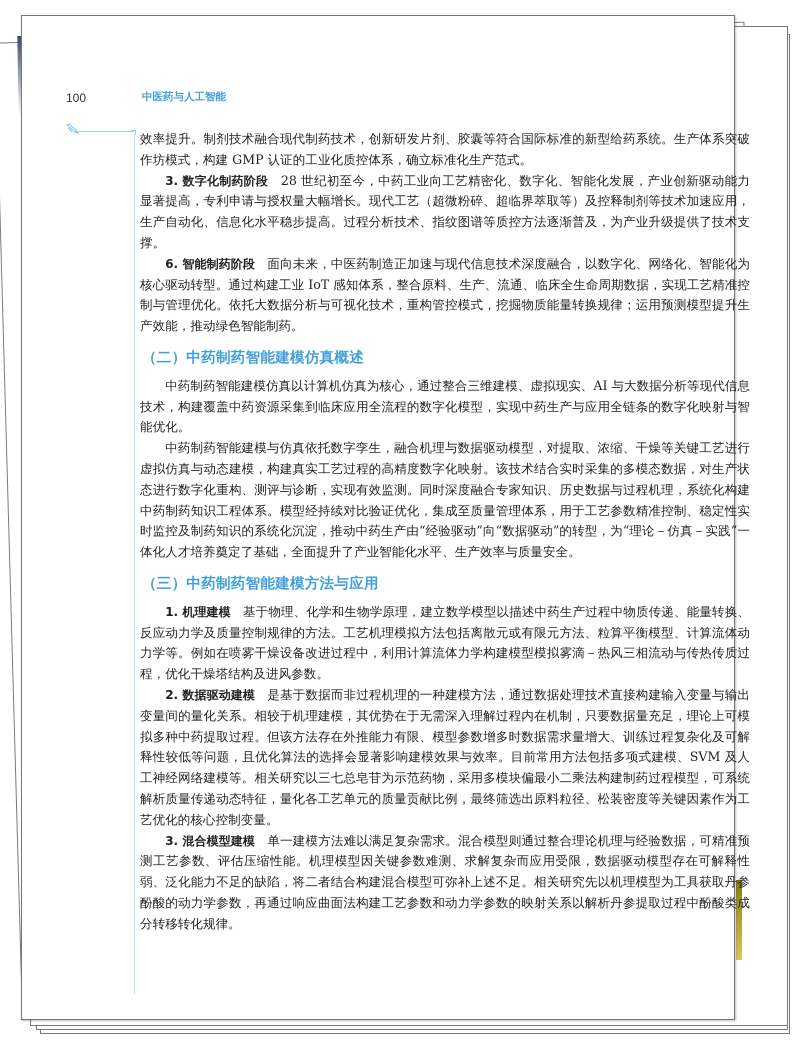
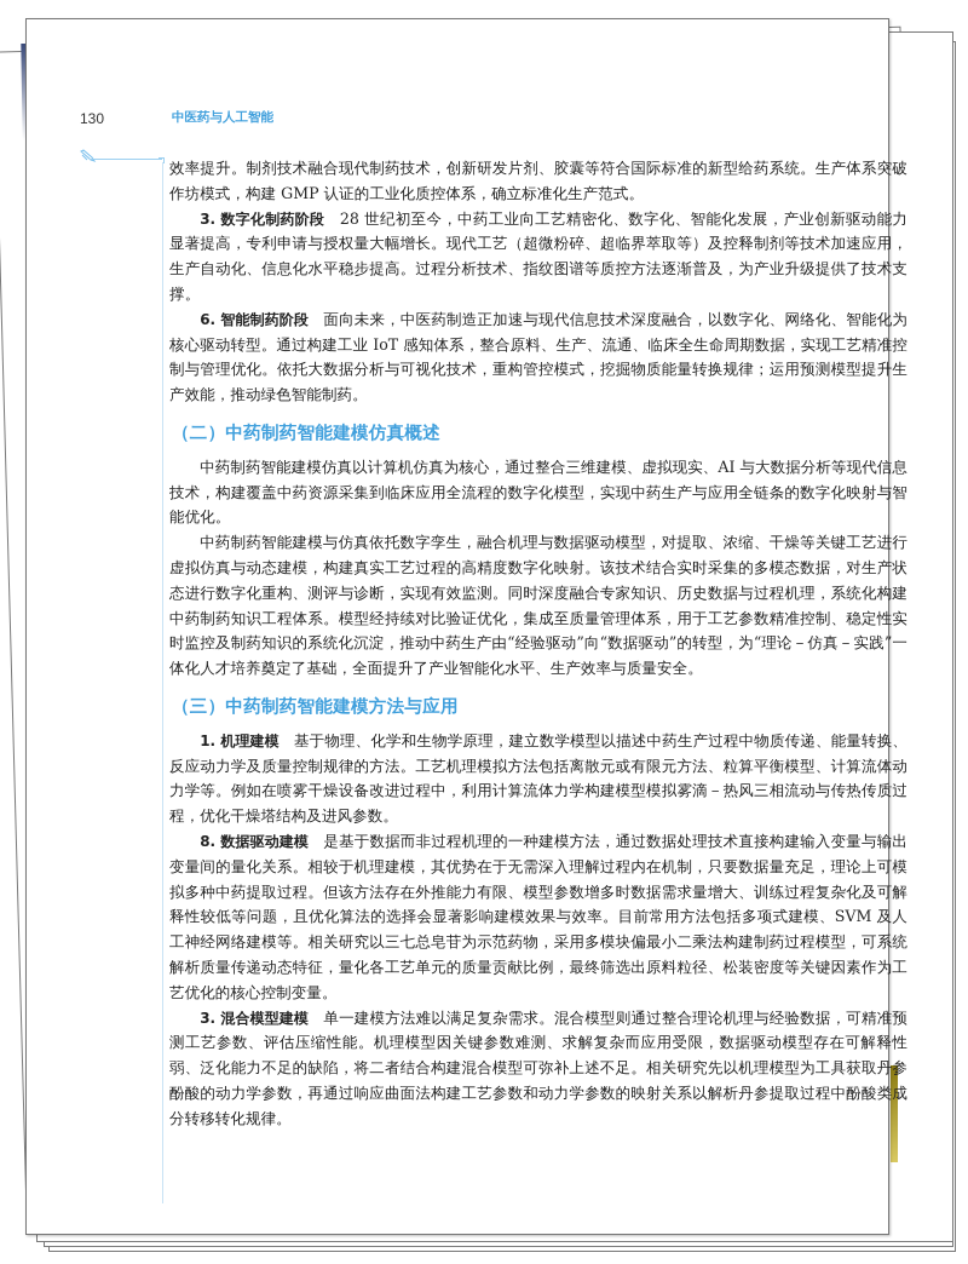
- 100
+ 130
  中医药与人工智能
  效率提升。制剂技术融合现代制药技术，创新研发片剂、胶囊等符合国际标准的新型给药系统。生产体系突破作坊模式，构建 GMP 认证的工业化质控体系，确立标准化生产范式。
  3. 数字化制药阶段 28 世纪初至今，中药工业向工艺精密化、数字化、智能化发展，产业创新驱动能力显著提高，专利申请与授权量大幅增长。现代工艺（超微粉碎、超临界萃取等）及控释制剂等技术加速应用，生产自动化、信息化水平稳步提高。过程分析技术、指纹图谱等质控方法逐渐普及，为产业升级提供了技术支撑。
  6. 智能制药阶段 面向未来，中医药制造正加速与现代信息技术深度融合，以数字化、网络化、智能化为核心驱动转型。通过构建工业 IoT 感知体系，整合原料、生产、流通、临床全生命周期数据，实现工艺精准控制与管理优化。依托大数据分析与可视化技术，重构管控模式，挖掘物质能量转换规律；运用预测模型提升生产效能，推动绿色智能制药。
  （二）中药制药智能建模仿真概述
  中药制药智能建模仿真以计算机仿真为核心，通过整合三维建模、虚拟现实、AI 与大数据分析等现代信息技术，构建覆盖中药资源采集到临床应用全流程的数字化模型，实现中药生产与应用全链条的数字化映射与智能优化。
  中药制药智能建模与仿真依托数字孪生，融合机理与数据驱动模型，对提取、浓缩、干燥等关键工艺进行虚拟仿真与动态建模，构建真实工艺过程的高精度数字化映射。该技术结合实时采集的多模态数据，对生产状态进行数字化重构、测评与诊断，实现有效监测。同时深度融合专家知识、历史数据与过程机理，系统化构建中药制药知识工程体系。模型经持续对比验证优化，集成至质量管理体系，用于工艺参数精准控制、稳定性实时监控及制药知识的系统化沉淀，推动中药生产由“经验驱动”向“数据驱动”的转型，为“理论－仿真－实践”一体化人才培养奠定了基础，全面提升了产业智能化水平、生产效率与质量安全。
  （三）中药制药智能建模方法与应用
  1. 机理建模 基于物理、化学和生物学原理，建立数学模型以描述中药生产过程中物质传递、能量转换、反应动力学及质量控制规律的方法。工艺机理模拟方法包括离散元或有限元方法、粒算平衡模型、计算流体动力学等。例如在喷雾干燥设备改进过程中，利用计算流体力学构建模型模拟雾滴－热风三相流动与传热传质过程，优化干燥塔结构及进风参数。
- 2. 数据驱动建模 是基于数据而非过程机理的一种建模方法，通过数据处理技术直接构建输入变量与输出变量间的量化关系。相较于机理建模，其优势在于无需深入理解过程内在机制，只要数据量充足，理论上可模拟多种中药提取过程。但该方法存在外推能力有限、模型参数增多时数据需求量增大、训练过程复杂化及可解释性较低等问题，且优化算法的选择会显著影响建模效果与效率。目前常用方法包括多项式建模、SVM 及人工神经网络建模等。相关研究以三七总皂苷为示范药物，采用多模块偏最小二乘法构建制药过程模型，可系统解析质量传递动态特征，量化各工艺单元的质量贡献比例，最终筛选出原料粒径、松装密度等关键因素作为工艺优化的核心控制变量。
+ 8. 数据驱动建模 是基于数据而非过程机理的一种建模方法，通过数据处理技术直接构建输入变量与输出变量间的量化关系。相较于机理建模，其优势在于无需深入理解过程内在机制，只要数据量充足，理论上可模拟多种中药提取过程。但该方法存在外推能力有限、模型参数增多时数据需求量增大、训练过程复杂化及可解释性较低等问题，且优化算法的选择会显著影响建模效果与效率。目前常用方法包括多项式建模、SVM 及人工神经网络建模等。相关研究以三七总皂苷为示范药物，采用多模块偏最小二乘法构建制药过程模型，可系统解析质量传递动态特征，量化各工艺单元的质量贡献比例，最终筛选出原料粒径、松装密度等关键因素作为工艺优化的核心控制变量。
  3. 混合模型建模 单一建模方法难以满足复杂需求。混合模型则通过整合理论机理与经验数据，可精准预测工艺参数、评估压缩性能。机理模型因关键参数难测、求解复杂而应用受限，数据驱动模型存在可解释性弱、泛化能力不足的缺陷，将二者结合构建混合模型可弥补上述不足。相关研究先以机理模型为工具获取丹参酚酸的动力学参数，再通过响应曲面法构建工艺参数和动力学参数的映射关系以解析丹参提取过程中酚酸类成分转移转化规律。
